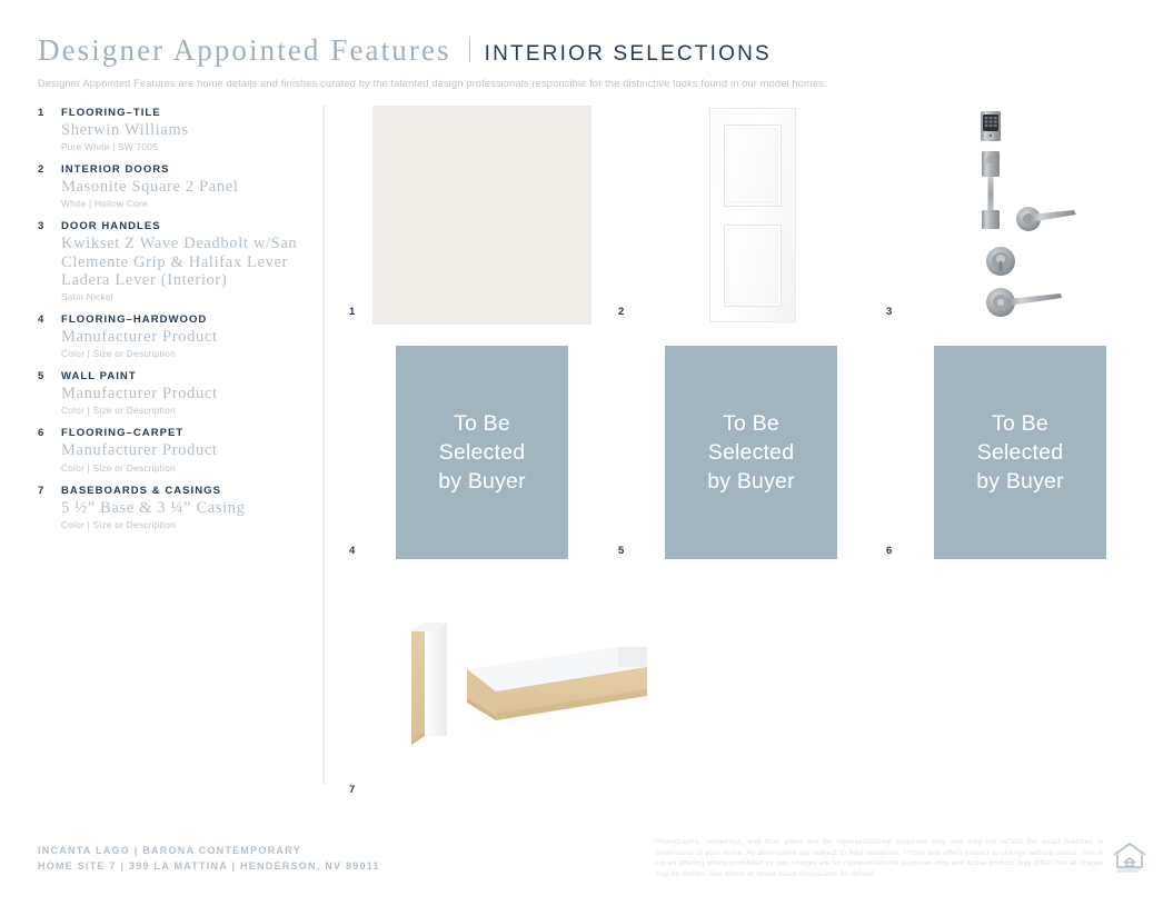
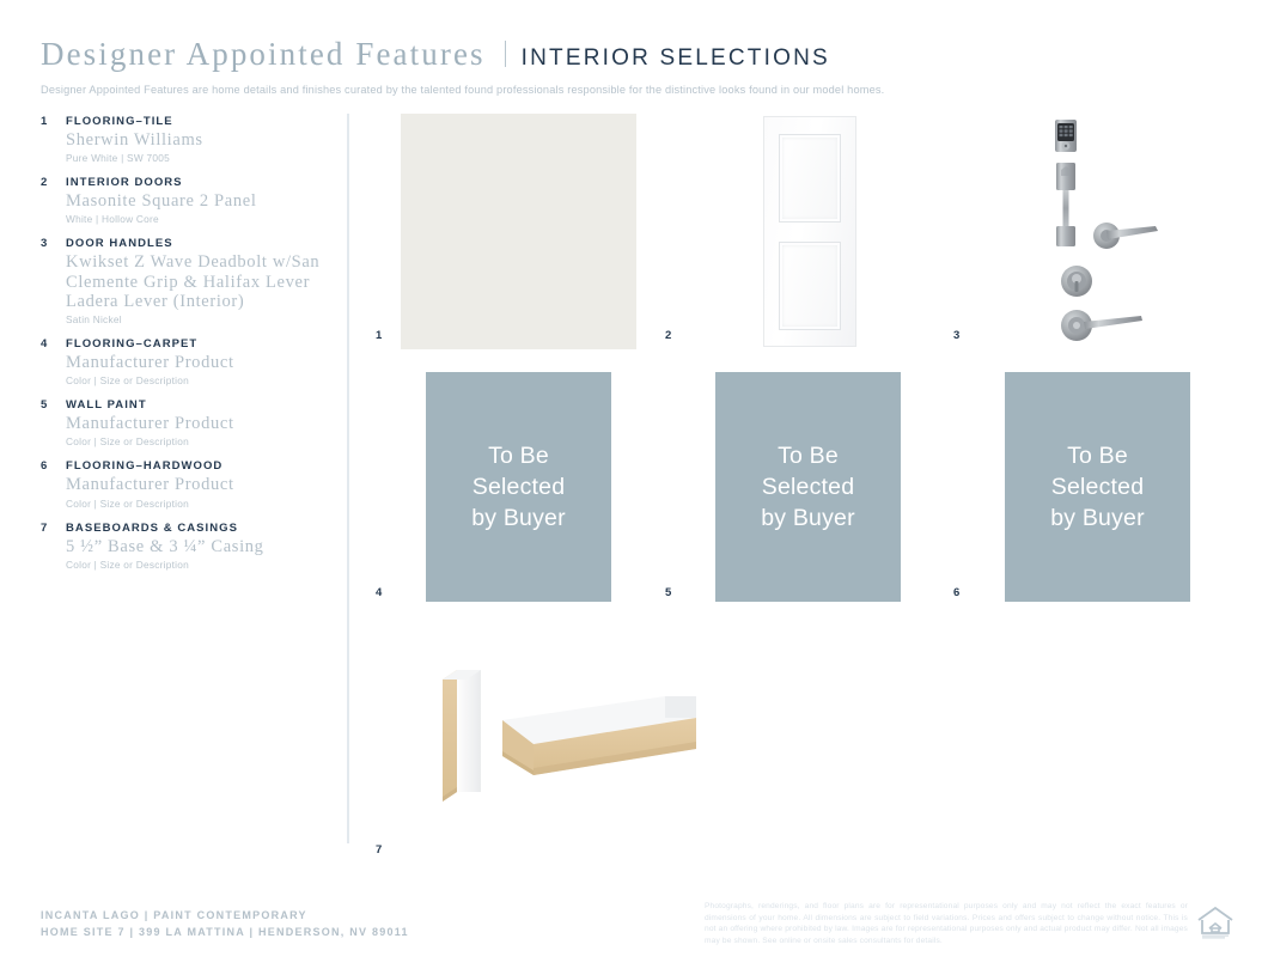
  Designer Appointed Features
  INTERIOR SELECTIONS
- Designer Appointed Features are home details and finishes curated by the talented design professionals responsible for the distinctive looks found in our model homes.
+ Designer Appointed Features are home details and finishes curated by the talented found professionals responsible for the distinctive looks found in our model homes.
  1
  FLOORING–TILE
  Sherwin Williams
  Pure White | SW 7005
  2
  INTERIOR DOORS
  Masonite Square 2 Panel
  White | Hollow Core
  3
  DOOR HANDLES
  Kwikset Z Wave Deadbolt w/San Clemente Grip & Halifax Lever Ladera Lever (Interior)
  Satin Nickel
  4
- FLOORING–HARDWOOD
+ FLOORING–CARPET
  Manufacturer Product
  Color | Size or Description
  5
  WALL PAINT
  Manufacturer Product
  Color | Size or Description
  6
- FLOORING–CARPET
+ FLOORING–HARDWOOD
  Manufacturer Product
  Color | Size or Description
  7
  BASEBOARDS & CASINGS
  5 ½” Base & 3 ¼” Casing
  Color | Size or Description
  1
  2
  3
  To Be
  Selected
  by Buyer
  4
  To Be
  Selected
  by Buyer
  5
  To Be
  Selected
  by Buyer
  6
  7
- INCANTA LAGO | BARONA CONTEMPORARY
+ INCANTA LAGO | PAINT CONTEMPORARY
  HOME SITE 7 | 399 LA MATTINA | HENDERSON, NV 89011
